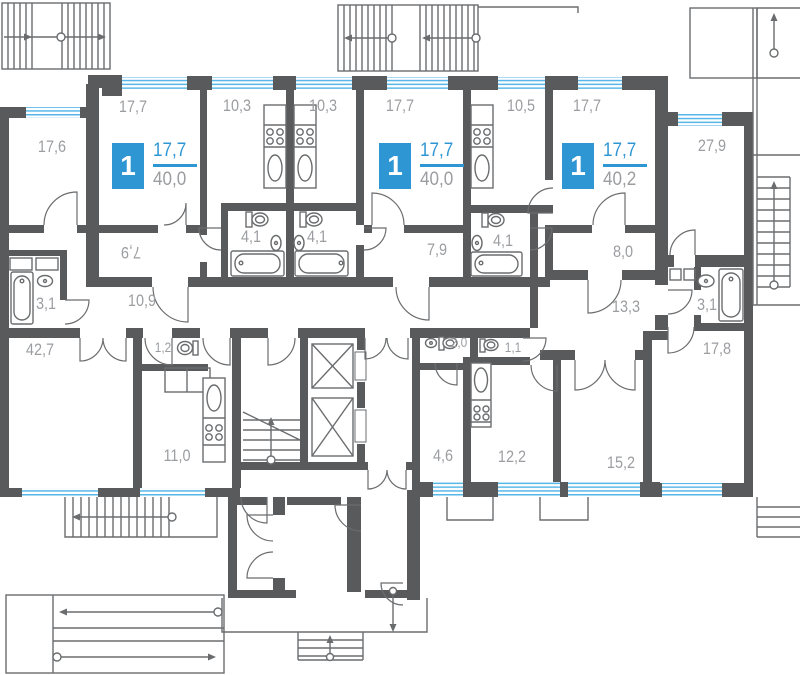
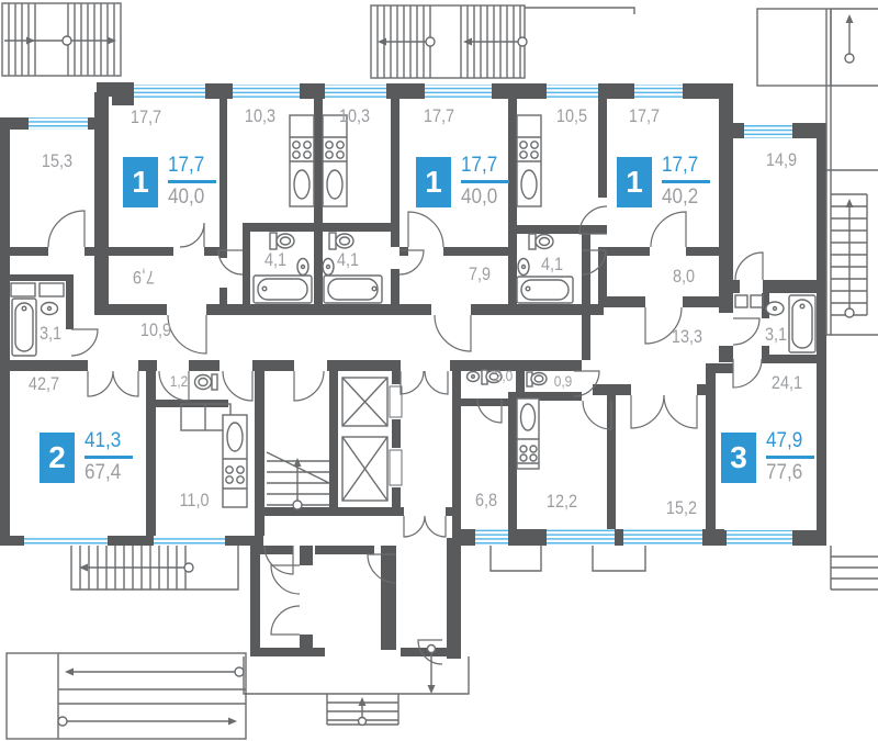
- 17,6
+ 15,3
  17,7
  10,3
  10,3
  17,7
  10,5
  17,7
- 27,9
+ 14,9
  4,1
  4,1
  7,9
  4,1
  8,0
  3,1
  10,9
  13,3
  3,1
  42,7
  1,2
  2,0
- 1,1
+ 0,9
- 17,8
+ 24,1
  11,0
- 4,6
+ 6,8
  12,2
  15,2
  1
  17,7
  40,0
  1
  17,7
  40,0
  1
  17,7
  40,2
+ 2
+ 41,3
+ 67,4
+ 3
+ 47,9
+ 77,6
